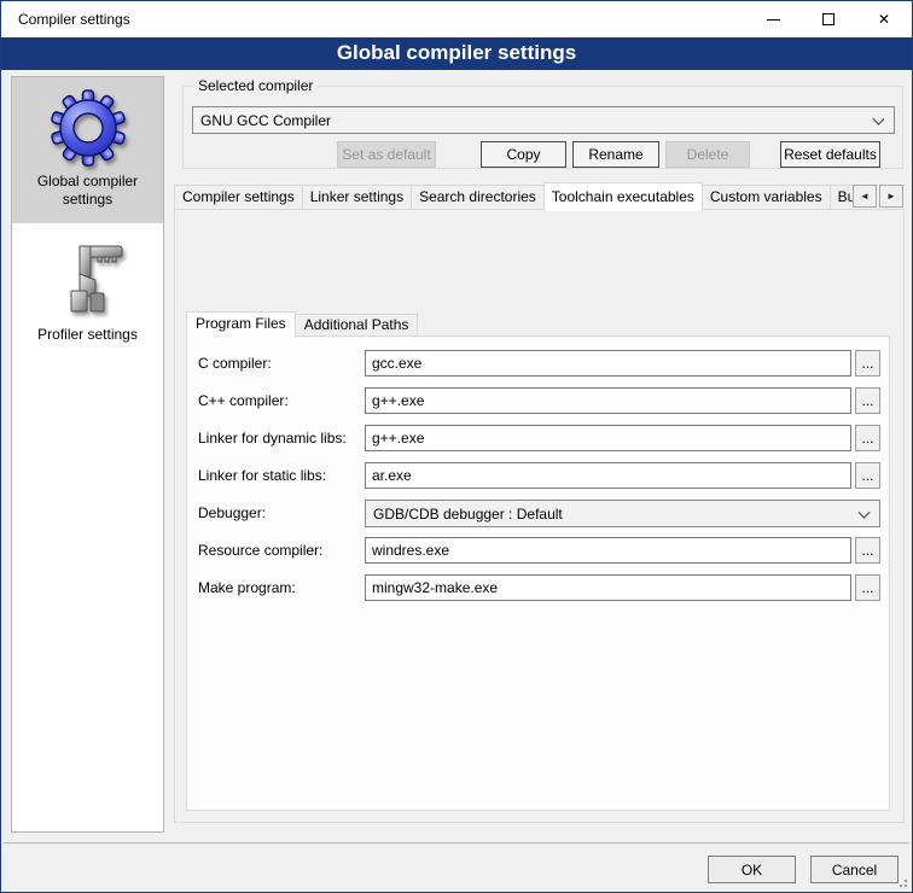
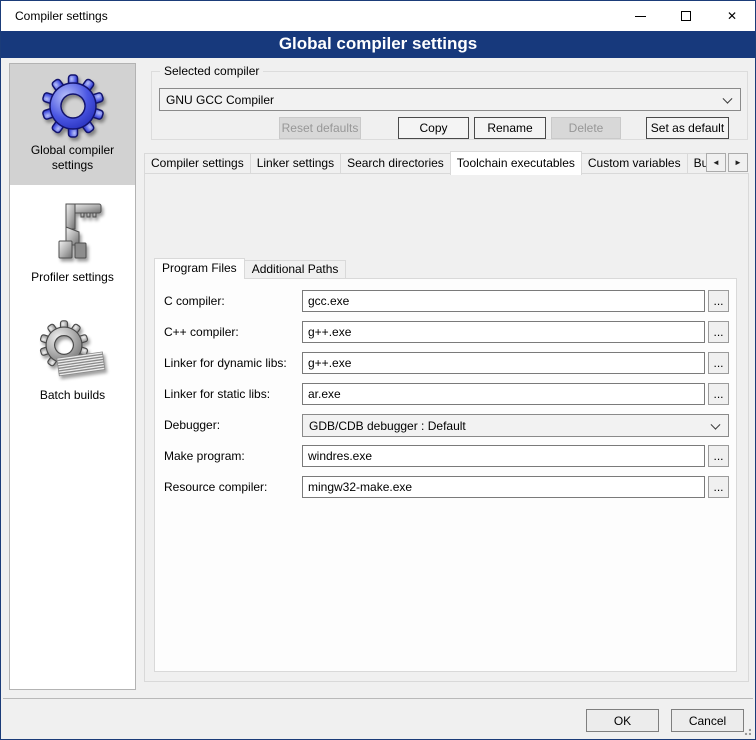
  Compiler settings
  ✕
  Global compiler settings
  Global compiler settings
  Profiler settings
+ Batch builds
  Selected compiler
  GNU GCC Compiler
- Set as default
+ Reset defaults
  Copy
  Rename
  Delete
- Reset defaults
+ Set as default
  Compiler settings
  Linker settings
  Search directories
  Toolchain executables
  Custom variables
  ◄
  ►
  Program Files
  Additional Paths
  C compiler:
  gcc.exe
  ...
  C++ compiler:
  g++.exe
  ...
  Linker for dynamic libs:
  g++.exe
  ...
  Linker for static libs:
  ar.exe
  ...
  Debugger:
  GDB/CDB debugger : Default
- Resource compiler:
+ Make program:
  windres.exe
  ...
- Make program:
+ Resource compiler:
  mingw32-make.exe
  ...
  OK
  Cancel
